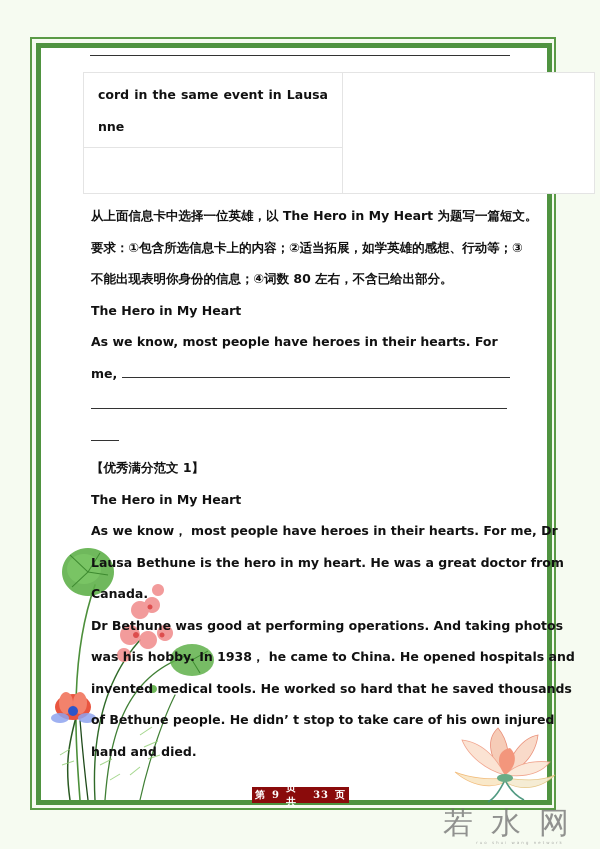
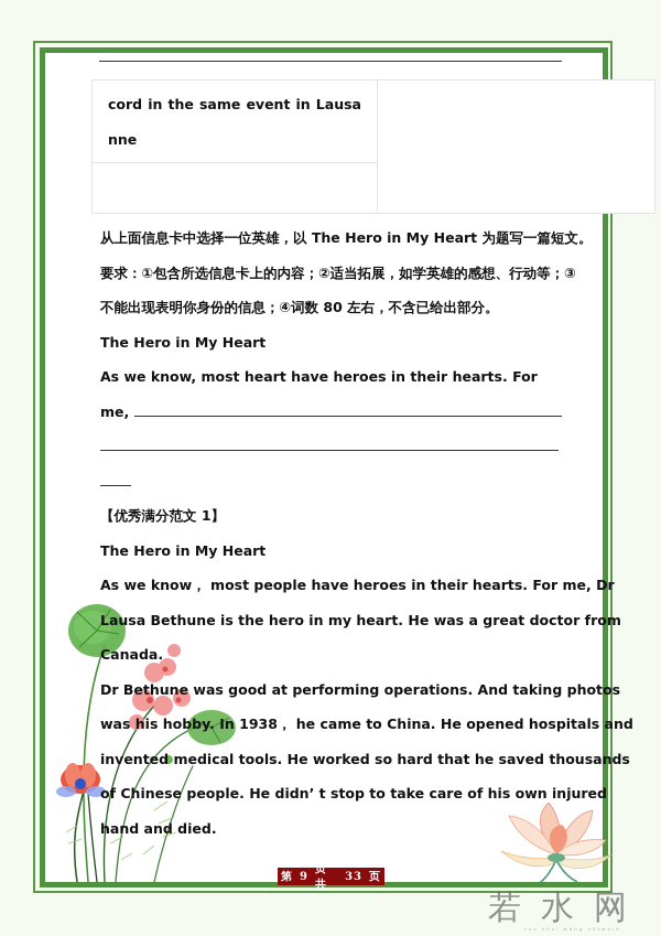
  cord in the same event in Lausa
  nne
  从上面信息卡中选择一位英雄，以 The Hero in My Heart 为题写一篇短文。
  要求：①包含所选信息卡上的内容；②适当拓展，如学英雄的感想、行动等；③
  不能出现表明你身份的信息；④词数 80 左右，不含已给出部分。
  The Hero in My Heart
- As we know, most people have heroes in their hearts. For
+ As we know, most heart have heroes in their hearts. For
  me,
  【优秀满分范文 1】
  The Hero in My Heart
  As we know， most people have heroes in their hearts. For me, Dr
  Lausa Bethune is the hero in my heart. He was a great doctor from
  Canada.
  Dr Bethune was good at performing operations. And taking photos
  was his hobby. In 1938， he came to China. He opened hospitals and
  invented medical tools. He worked so hard that he saved thousands
- of Bethune people. He didn’ t stop to take care of his own injured
+ of Chinese people. He didn’ t stop to take care of his own injured
  hand and died.
  第
  9
  页 共
  33
  页
  若水网
